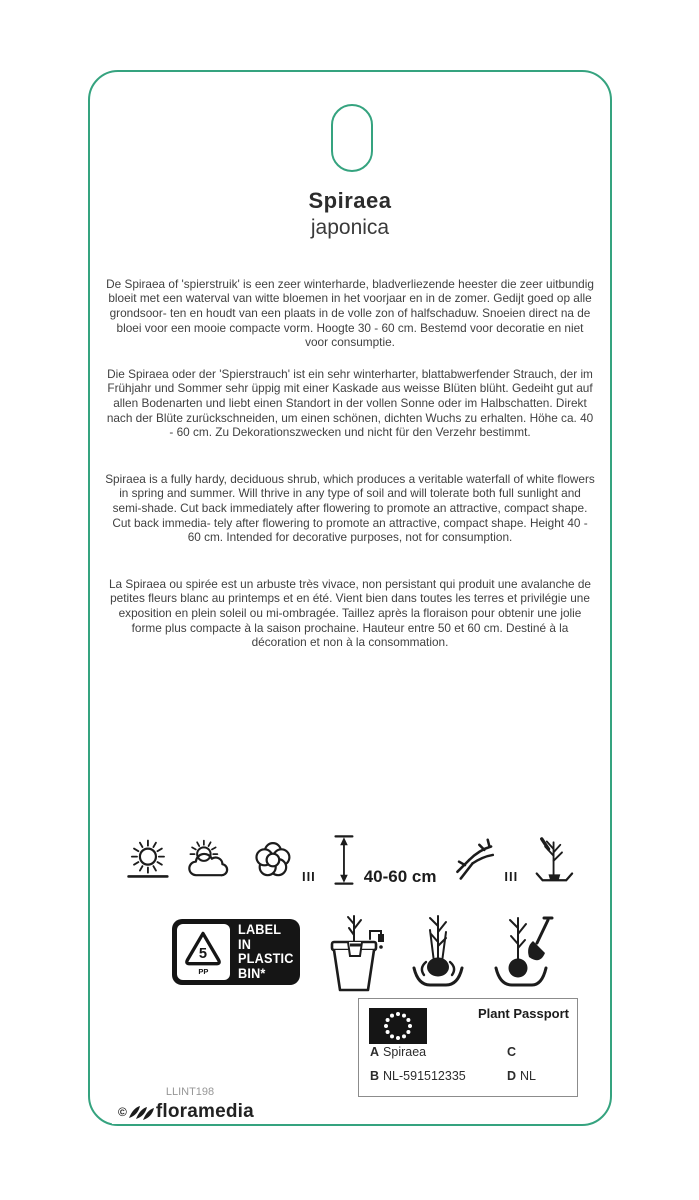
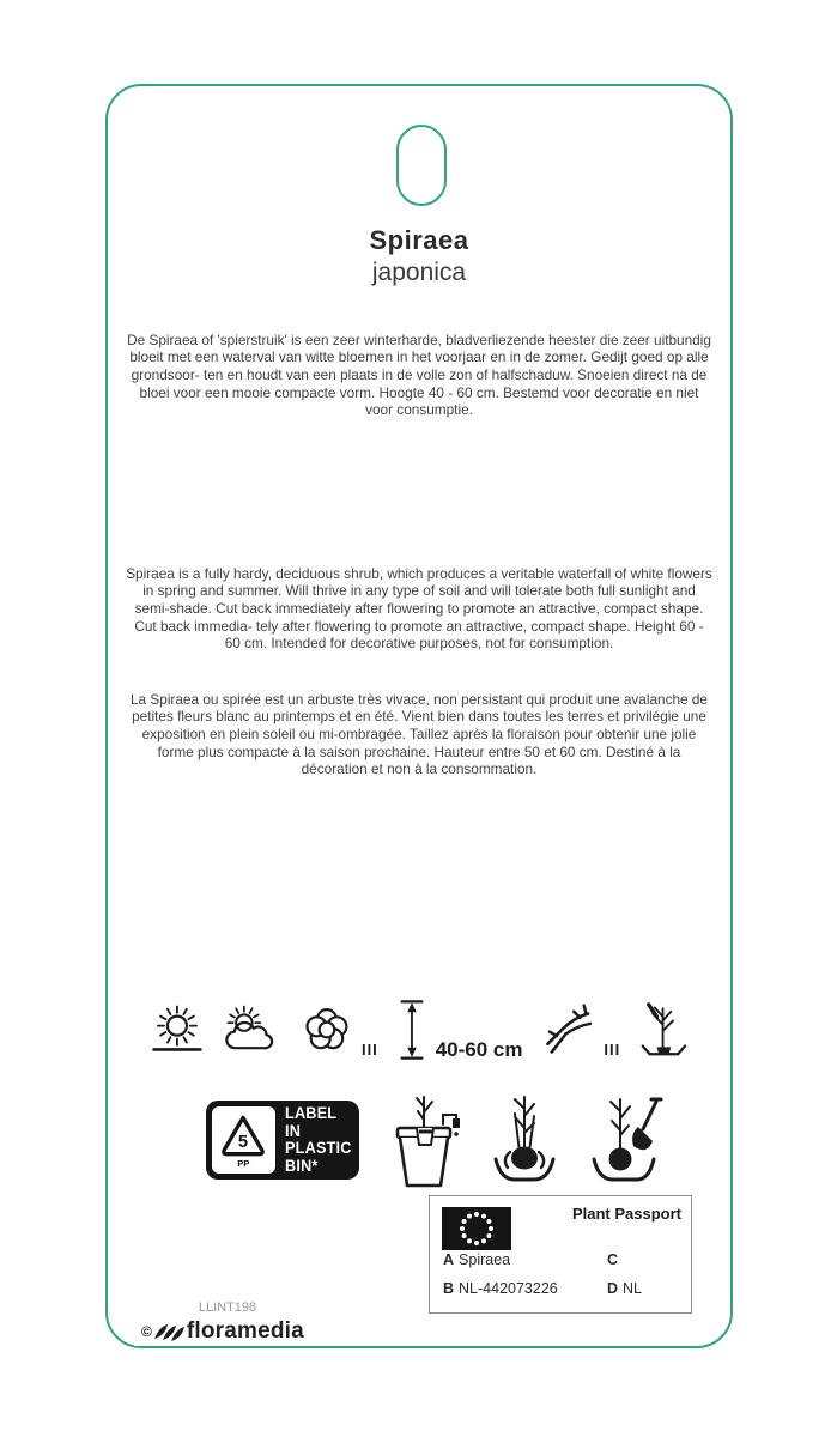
  Spiraea
  japonica
- De Spiraea of 'spierstruik' is een zeer winterharde, bladverliezende heester die zeer uitbundig bloeit met een waterval van witte bloemen in het voorjaar en in de zomer. Gedijt goed op alle grondsoor- ten en houdt van een plaats in de volle zon of halfschaduw. Snoeien direct na de bloei voor een mooie compacte vorm. Hoogte 30 - 60 cm. Bestemd voor decoratie en niet voor consumptie.
+ De Spiraea of 'spierstruik' is een zeer winterharde, bladverliezende heester die zeer uitbundig bloeit met een waterval van witte bloemen in het voorjaar en in de zomer. Gedijt goed op alle grondsoor- ten en houdt van een plaats in de volle zon of halfschaduw. Snoeien direct na de bloei voor een mooie compacte vorm. Hoogte 40 - 60 cm. Bestemd voor decoratie en niet voor consumptie.
- Die Spiraea oder der 'Spierstrauch' ist ein sehr winterharter, blattabwerfender Strauch, der im Frühjahr und Sommer sehr üppig mit einer Kaskade aus weisse Blüten blüht. Gedeiht gut auf allen Bodenarten und liebt einen Standort in der vollen Sonne oder im Halbschatten. Direkt nach der Blüte zurückschneiden, um einen schönen, dichten Wuchs zu erhalten. Höhe ca. 40 - 60 cm. Zu Dekorationszwecken und nicht für den Verzehr bestimmt.
- Spiraea is a fully hardy, deciduous shrub, which produces a veritable waterfall of white flowers in spring and summer. Will thrive in any type of soil and will tolerate both full sunlight and semi-shade. Cut back immediately after flowering to promote an attractive, compact shape. Cut back immedia- tely after flowering to promote an attractive, compact shape. Height 40 - 60 cm. Intended for decorative purposes, not for consumption.
+ Spiraea is a fully hardy, deciduous shrub, which produces a veritable waterfall of white flowers in spring and summer. Will thrive in any type of soil and will tolerate both full sunlight and semi-shade. Cut back immediately after flowering to promote an attractive, compact shape. Cut back immedia- tely after flowering to promote an attractive, compact shape. Height 60 - 60 cm. Intended for decorative purposes, not for consumption.
  La Spiraea ou spirée est un arbuste très vivace, non persistant qui produit une avalanche de petites fleurs blanc au printemps et en été. Vient bien dans toutes les terres et privilégie une exposition en plein soleil ou mi-ombragée. Taillez après la floraison pour obtenir une jolie forme plus compacte à la saison prochaine. Hauteur entre 50 et 60 cm. Destiné à la décoration et non à la consommation.
  III
  40-60 cm
  III
  5
  PP
  LABEL IN
  PLASTIC
  BIN*
  Plant Passport
  A Spiraea
- B NL-591512335
+ B NL-442073226
  C
  D NL
  LLINT198
  ©
  floramedia
